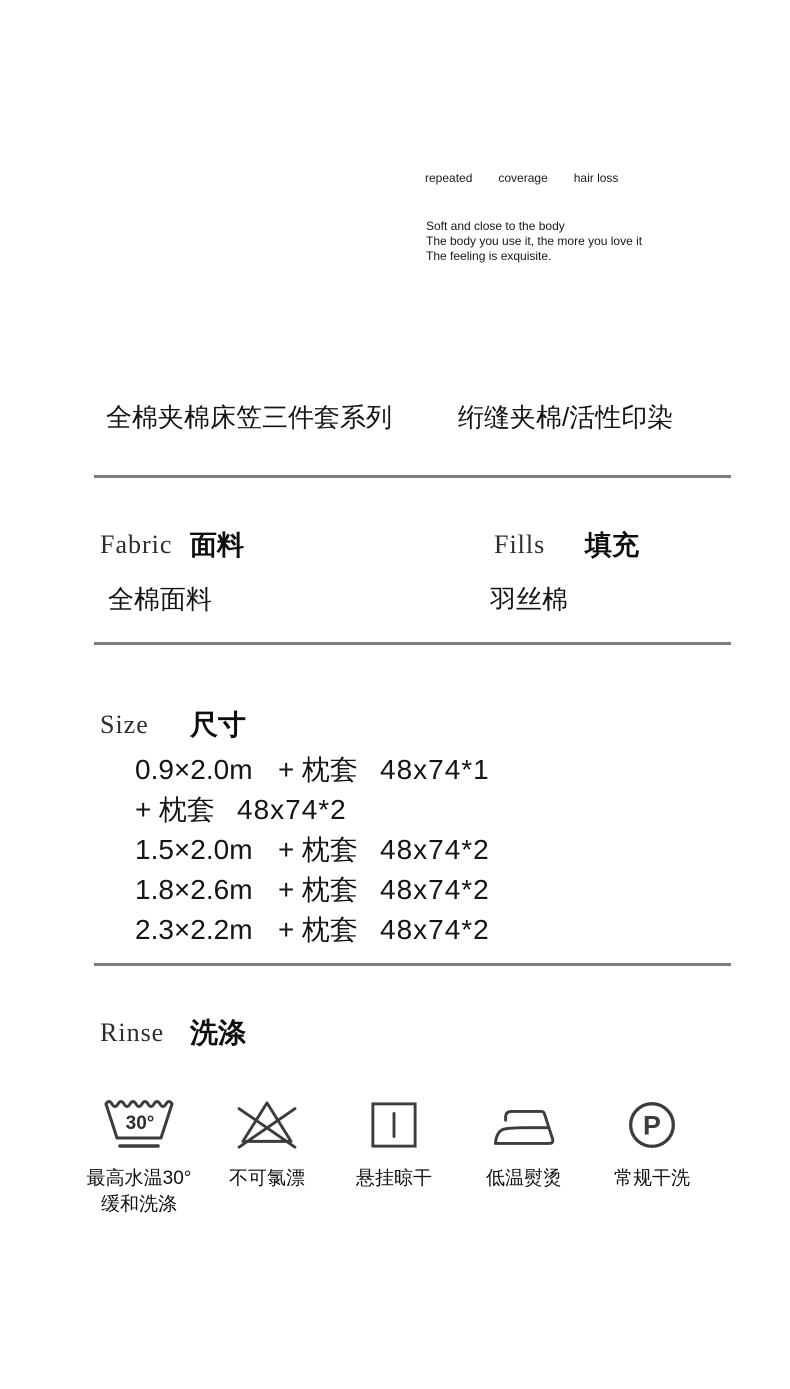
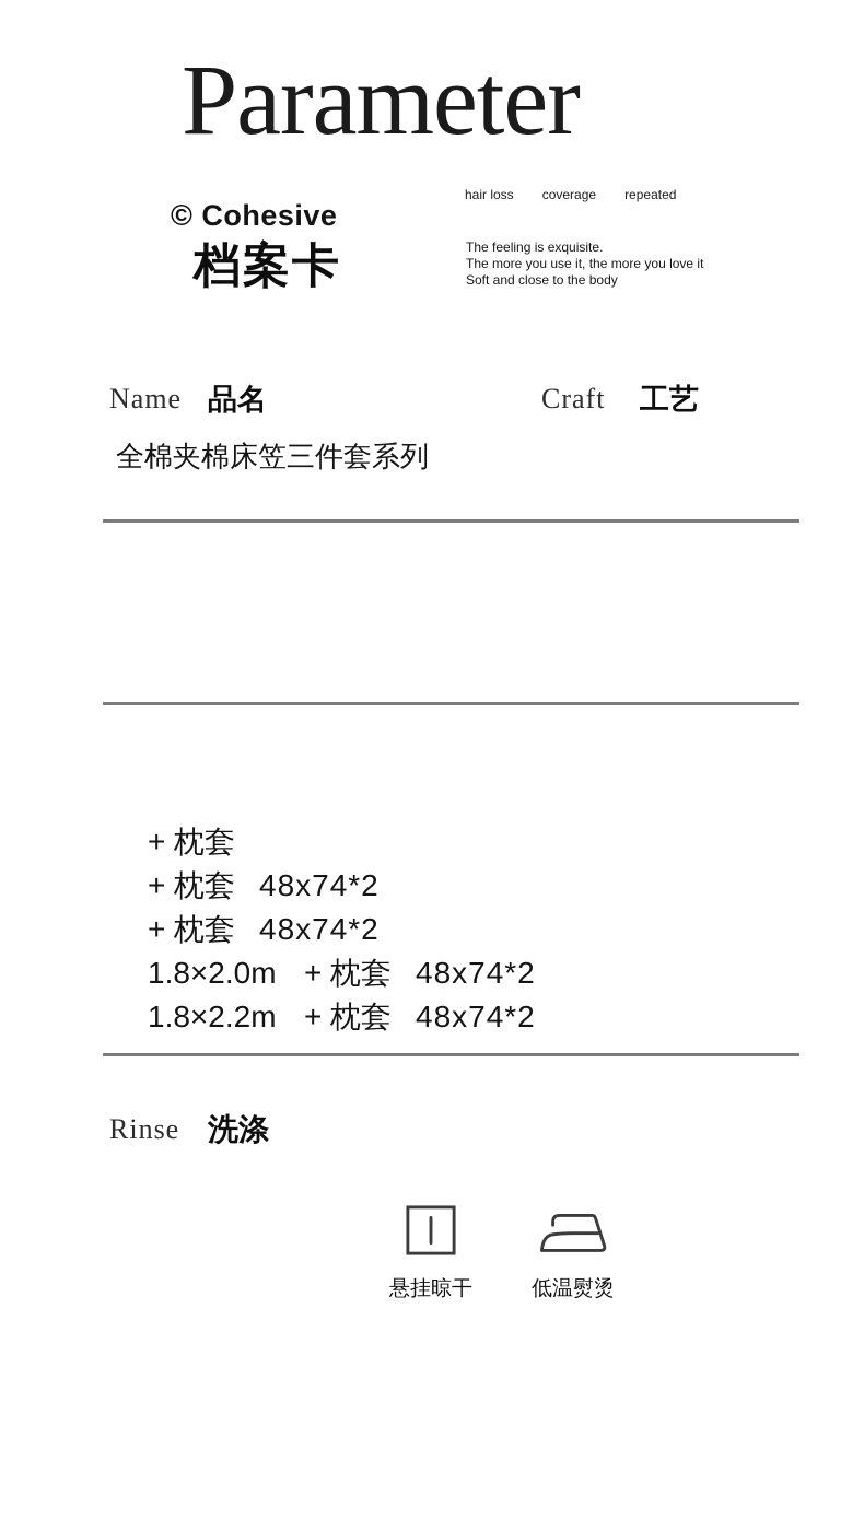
+ Parameter
+ © Cohesive
+ 档案卡
- repeated
+ hair loss
  coverage
- hair loss
+ repeated
- Soft and close to the body
+ The feeling is exquisite.
- The body you use it, the more you love it
+ The more you use it, the more you love it
- The feeling is exquisite.
+ Soft and close to the body
+ Name
+ 品名
+ Craft
+ 工艺
  全棉夹棉床笠三件套系列
- 绗缝夹棉/活性印染
- Fabric
- 面料
- Fills
- 填充
- 全棉面料
- 羽丝棉
- Size
- 尺寸
- 0.9×2.0m
  +
  枕套
- 48x74*1
  +
  枕套
  48x74*2
- 1.5×2.0m
  +
  枕套
  48x74*2
- 1.8×2.6m
+ 1.8×2.0m
  +
  枕套
  48x74*2
- 2.3×2.2m
+ 1.8×2.2m
  +
  枕套
  48x74*2
  Rinse
  洗涤
- 30°
- 最高水温30°
- 缓和洗涤
- 不可氯漂
  悬挂晾干
  低温熨烫
- P
- 常规干洗
